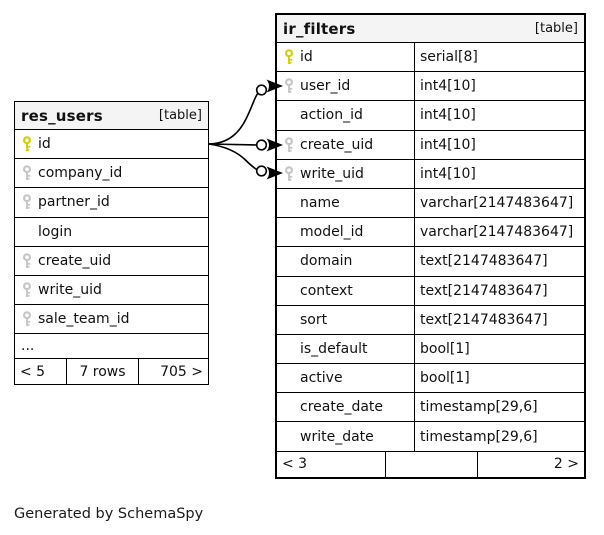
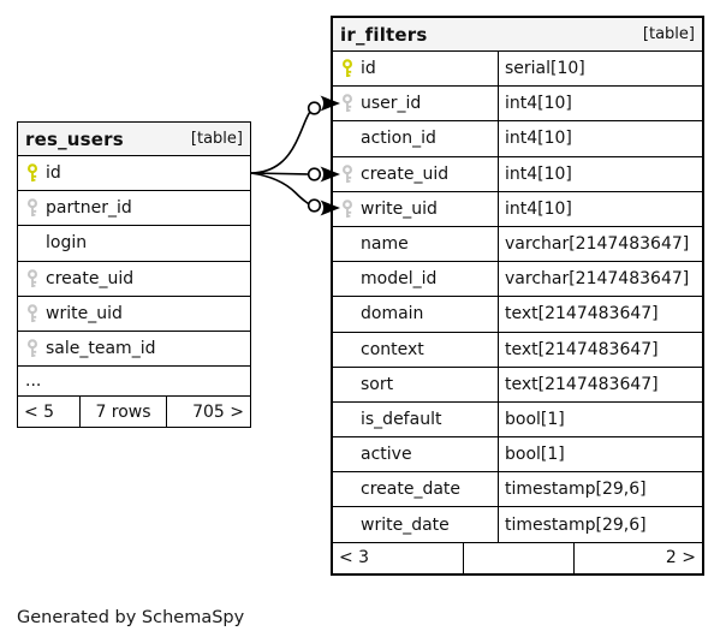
  res_users
  [table]
  id
- company_id
  partner_id
  login
  create_uid
  write_uid
  sale_team_id
  ...
  < 5
  7 rows
  705 >
  ir_filters
  [table]
  id
- serial[8]
+ serial[10]
  user_id
  int4[10]
  action_id
  int4[10]
  create_uid
  int4[10]
  write_uid
  int4[10]
  name
  varchar[2147483647]
  model_id
  varchar[2147483647]
  domain
  text[2147483647]
  context
  text[2147483647]
  sort
  text[2147483647]
  is_default
  bool[1]
  active
  bool[1]
  create_date
  timestamp[29,6]
  write_date
  timestamp[29,6]
  < 3
  2 >
  Generated by SchemaSpy
